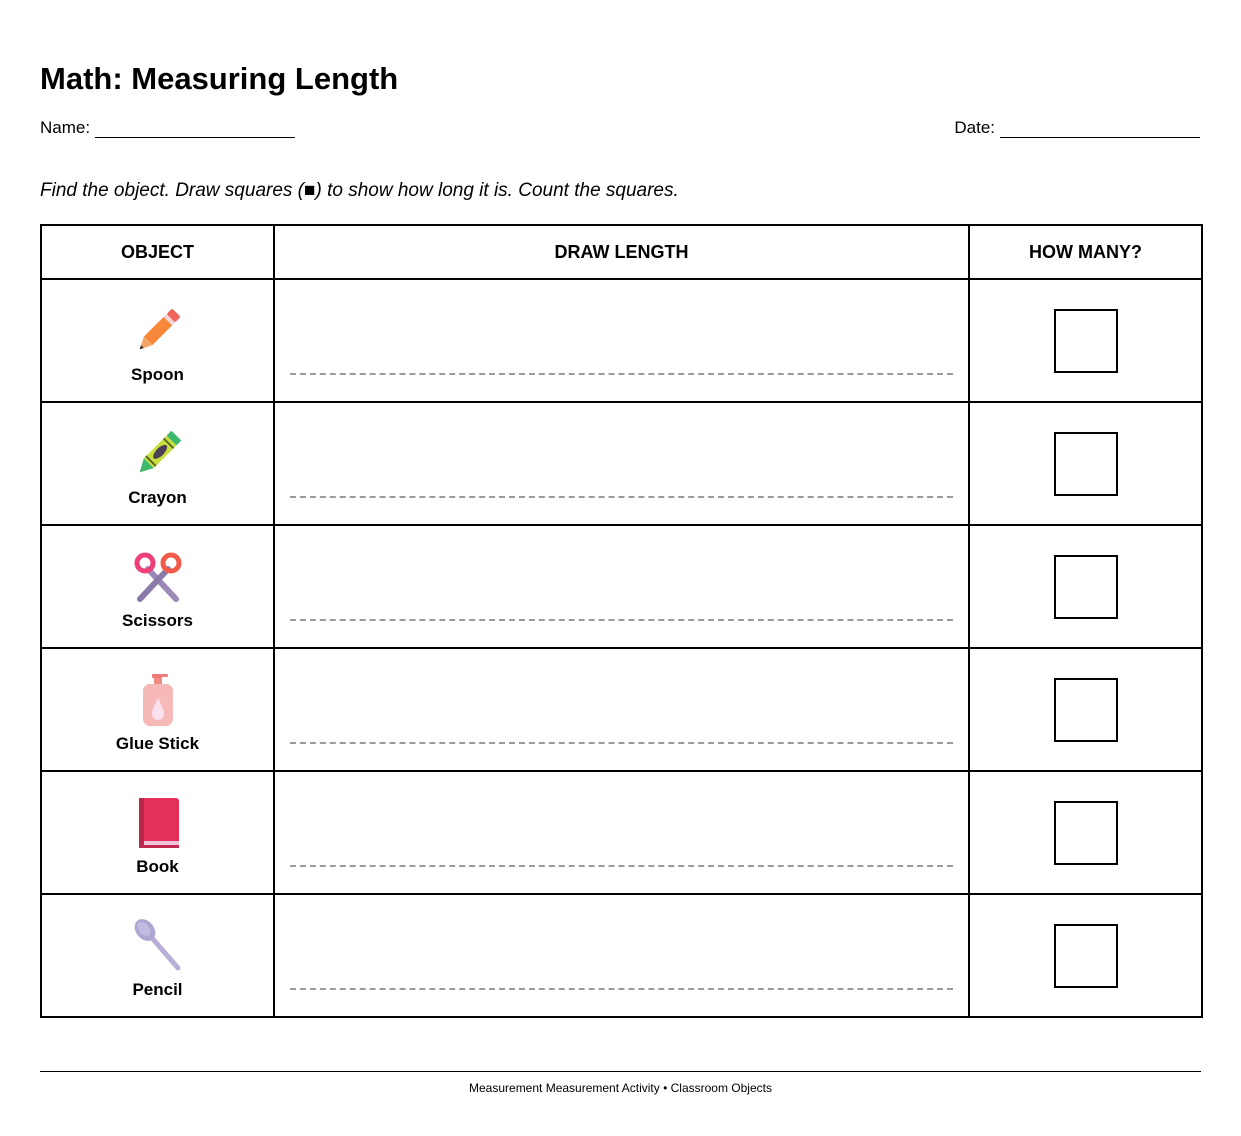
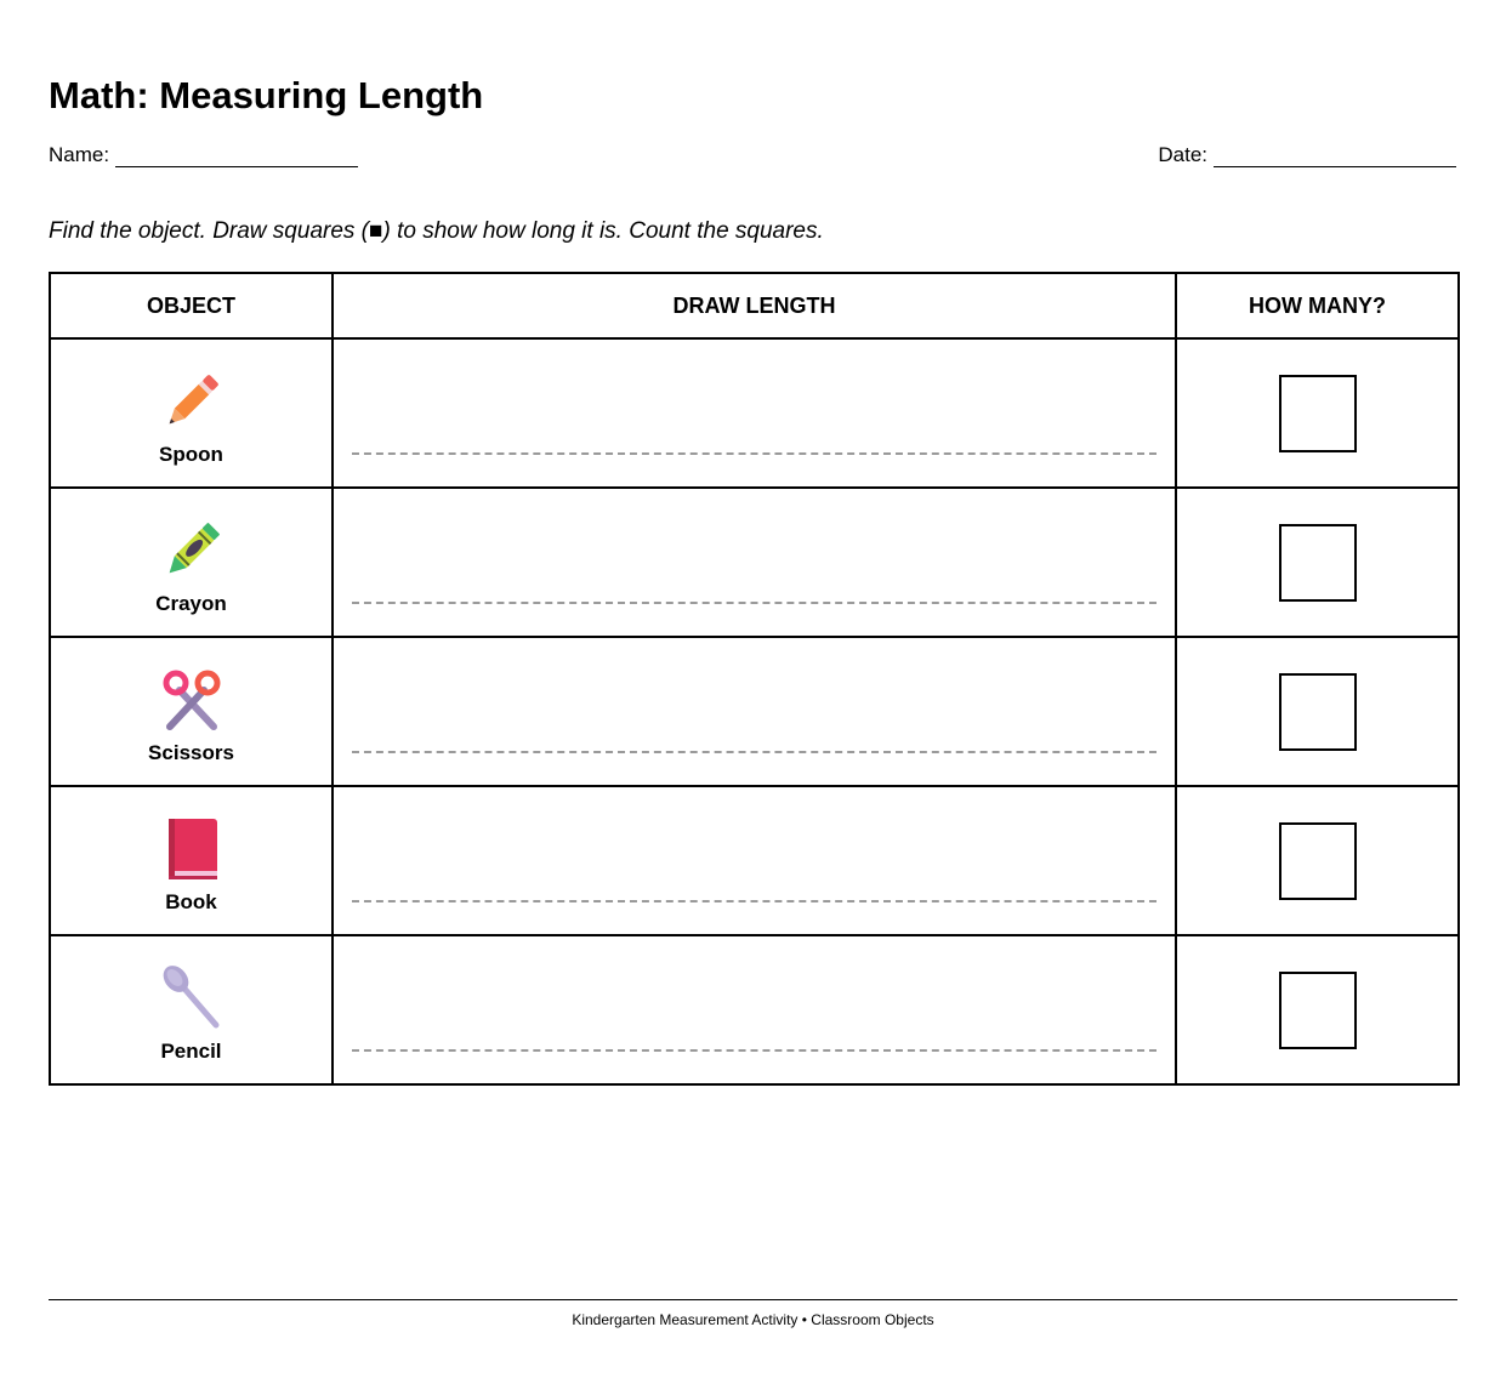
  Math: Measuring Length
  Name:
  Date:
  Find the object. Draw squares (■) to show how long it is. Count the squares.
  OBJECT	DRAW LENGTH	HOW MANY?
  Spoon
  Crayon
  Scissors
- Glue Stick
  Book
  Pencil
- Measurement Measurement Activity • Classroom Objects
+ Kindergarten Measurement Activity • Classroom Objects
